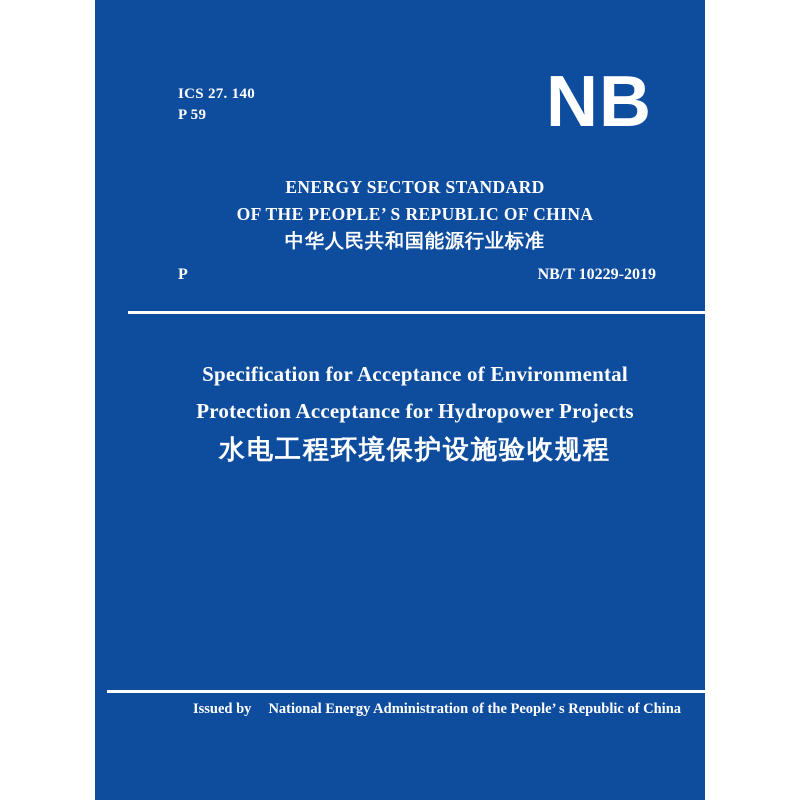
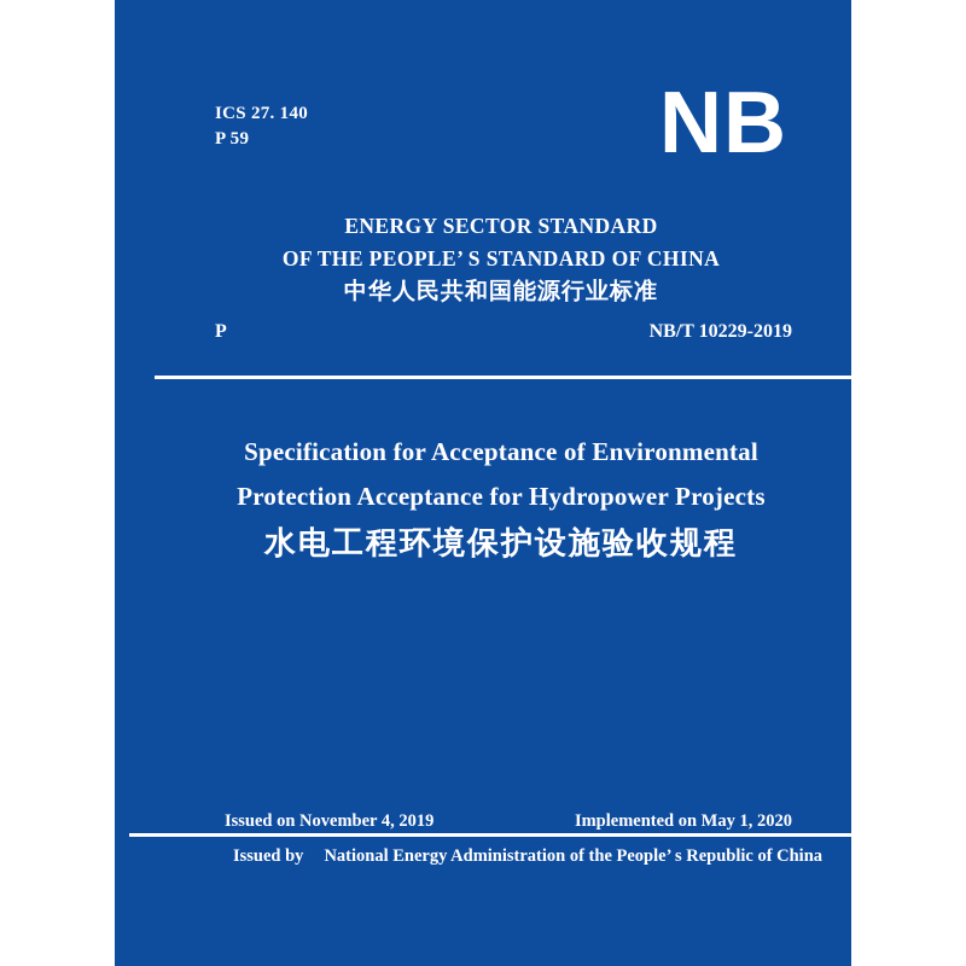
  ICS 27. 140
  P 59
  NB
  ENERGY SECTOR STANDARD
- OF THE PEOPLE’ S REPUBLIC OF CHINA
+ OF THE PEOPLE’ S STANDARD OF CHINA
  中华人民共和国能源行业标准
  P
  NB/T 10229-2019
  Specification for Acceptance of Environmental
  Protection Acceptance for Hydropower Projects
  水电工程环境保护设施验收规程
+ Issued on November 4, 2019
+ Implemented on May 1, 2020
  Issued by National Energy Administration of the People’ s Republic of China
